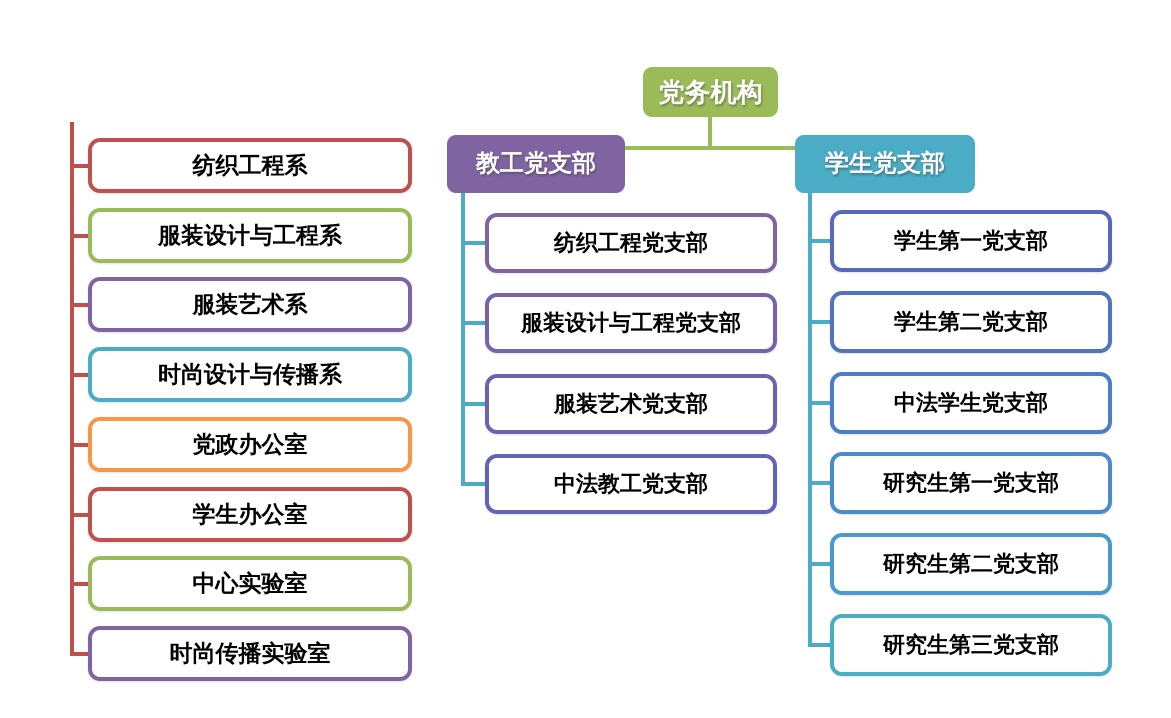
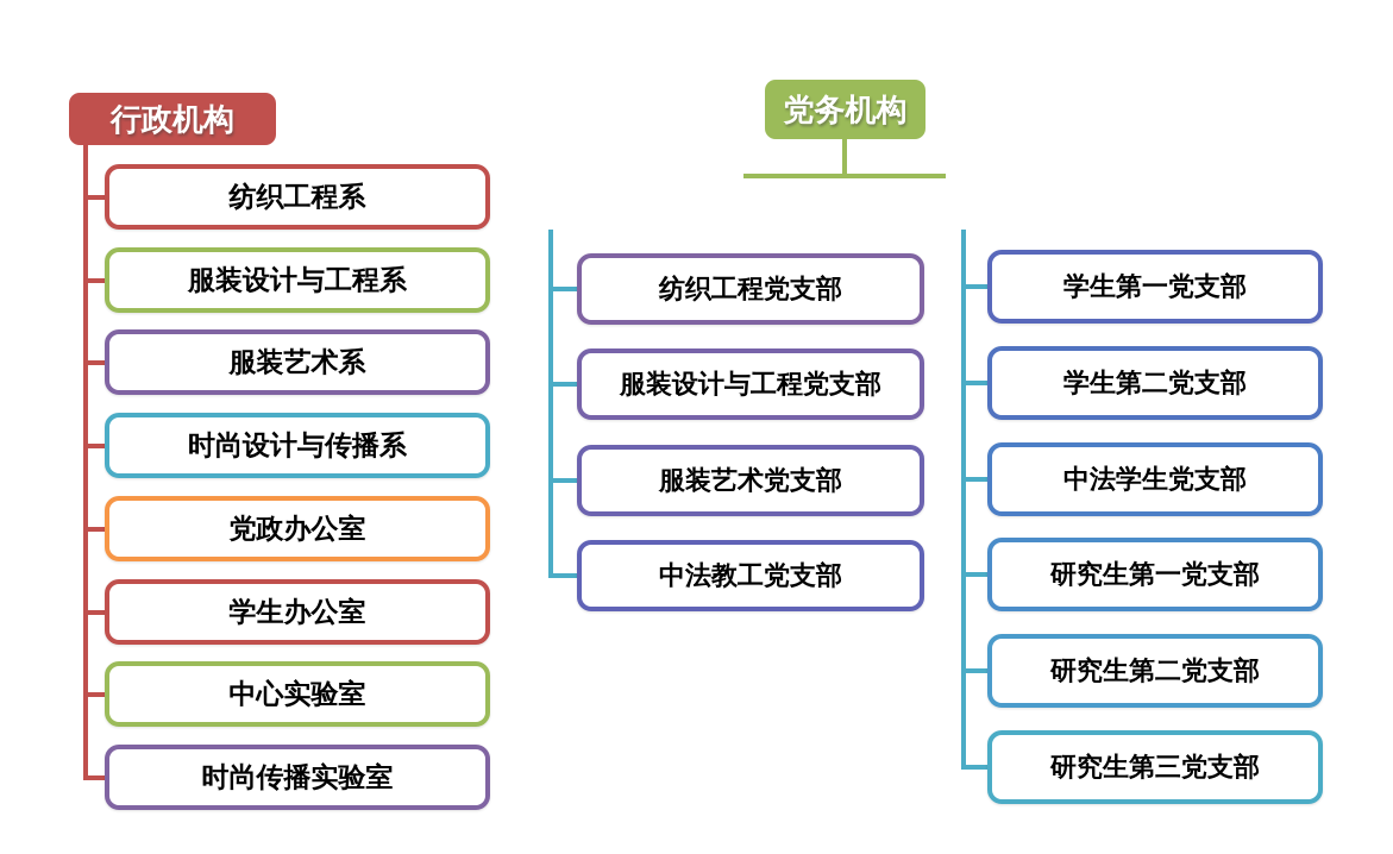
+ 行政机构
  纺织工程系
  服装设计与工程系
  服装艺术系
  时尚设计与传播系
  党政办公室
  学生办公室
  中心实验室
  时尚传播实验室
  党务机构
- 教工党支部
- 学生党支部
  纺织工程党支部
  服装设计与工程党支部
  服装艺术党支部
  中法教工党支部
  学生第一党支部
  学生第二党支部
  中法学生党支部
  研究生第一党支部
  研究生第二党支部
  研究生第三党支部
